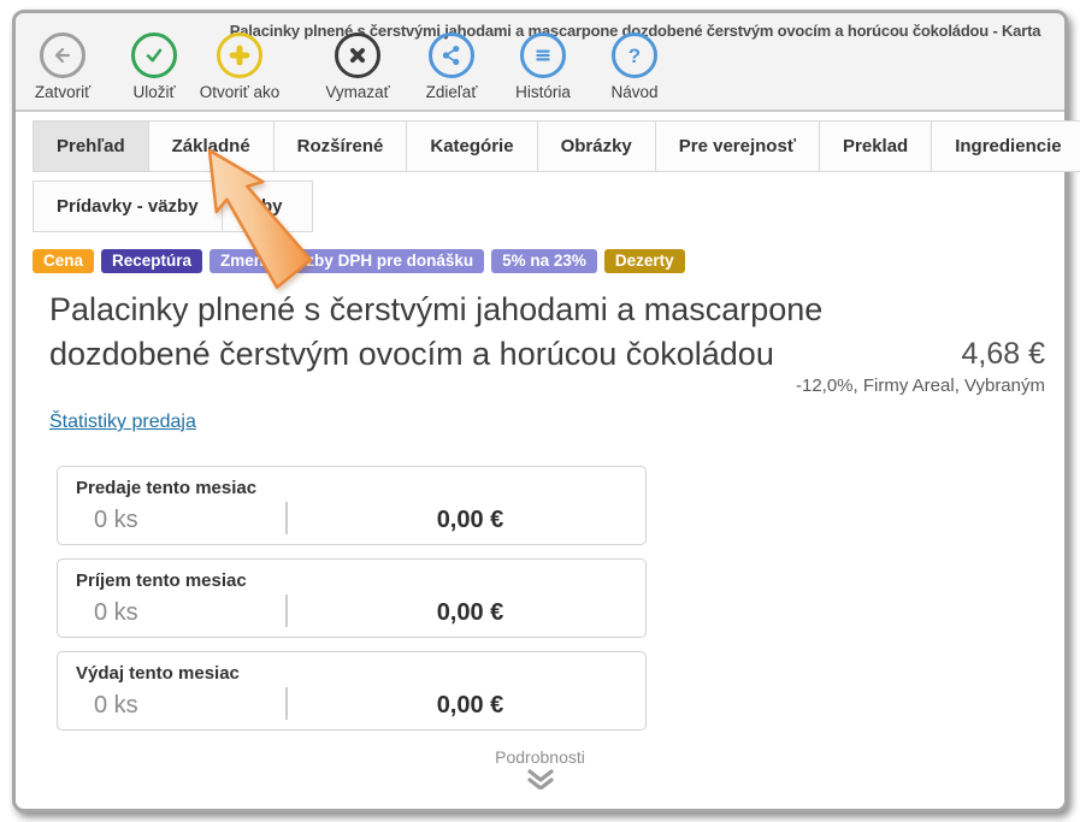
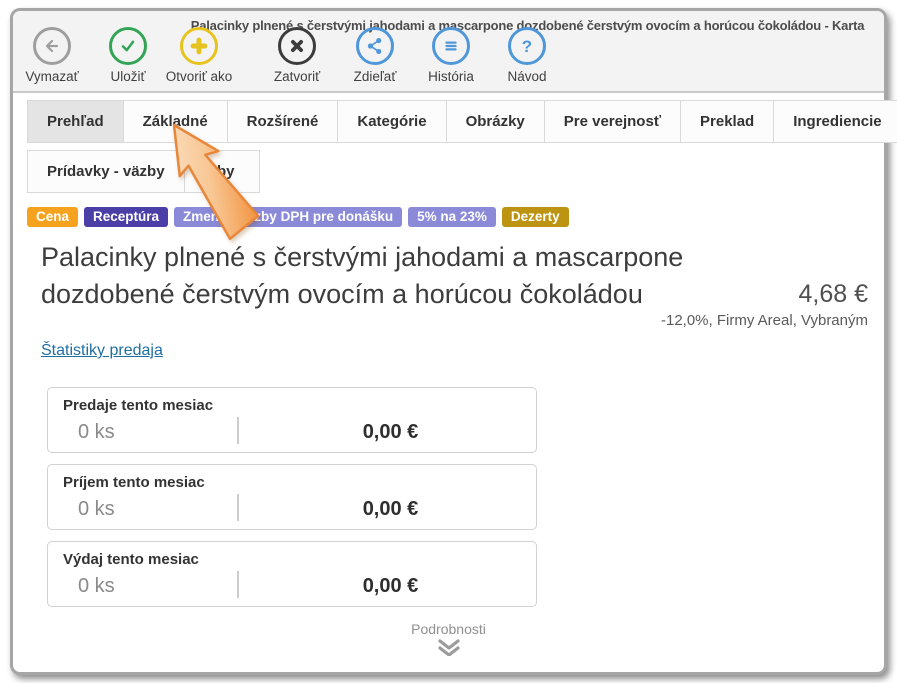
  Palacinky plnené s čerstvými jahodami a mascarpone dozdobené čerstvým ovocím a horúcou čokoládou - Karta
- Zatvoriť
+ Vymazať
  Uložiť
  Otvoriť ako
- Vymazať
+ Zatvoriť
  Zdieľať
  História
  ?
  Návod
  Prehľad
  Základné
  Rozšírené
  Kategórie
  Obrázky
  Pre verejnosť
  Preklad
  Ingrediencie
  Prídavky - väzby
  Cena
  Receptúra
  Zmenby DPH pre donášku
  5% na 23%
  Dezerty
  Palacinky plnené s čerstvými jahodami a mascarpone dozdobené čerstvým ovocím a horúcou čokoládou
  Štatistiky predaja
  Predaje tento mesiac
  0 ks
  0,00 €
  Príjem tento mesiac
  0 ks
  0,00 €
  Výdaj tento mesiac
  0 ks
  0,00 €
  Podrobnosti
  4,68 €
  -12,0%, Firmy Areal, Vybraným
